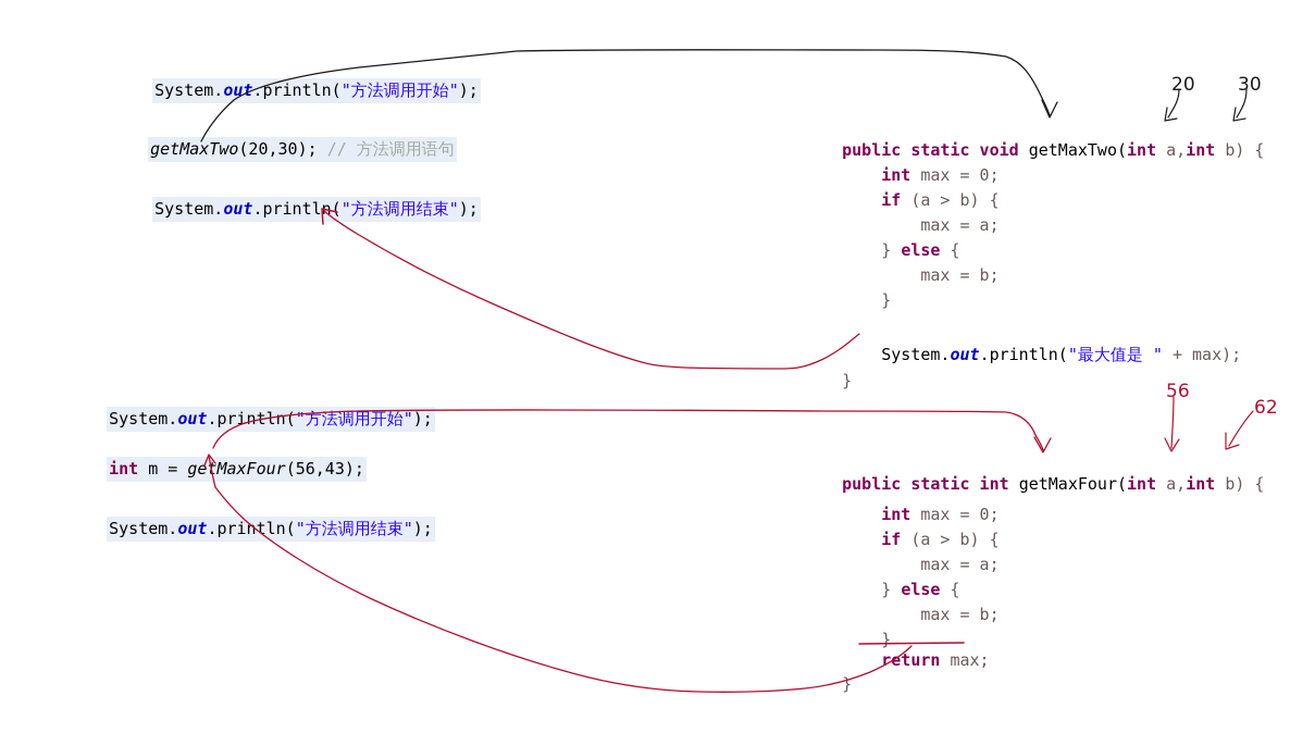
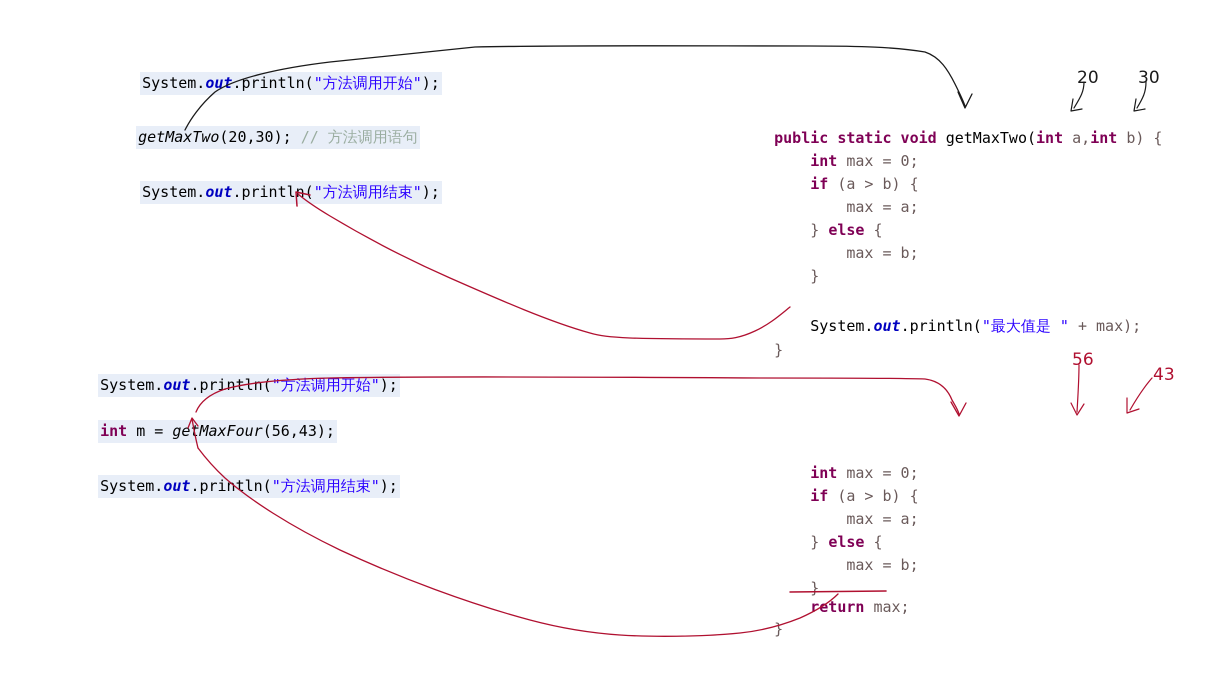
  System.out.println("方法调用开始");
  getMaxTwo(20,30); // 方法调用语句
  System.out.println("方法调用结束");
  public static void getMaxTwo(int a,int b) {
  int max = 0;
  if (a > b) {
  max = a;
  } else {
  max = b;
  }
  System.out.println("最大值是 " + max);
  }
  System.out.prinln("方法调用开始");
  int m = getMaxFour(56,43);
  System.out.println("方法调用结束");
- public static int getMaxFour(int a,int b) {
  int max = 0;
  if (a > b) {
  max = a;
  } else {
  max = b;
  }
  return max;
  }
  20
  30
  56
- 62
+ 43
